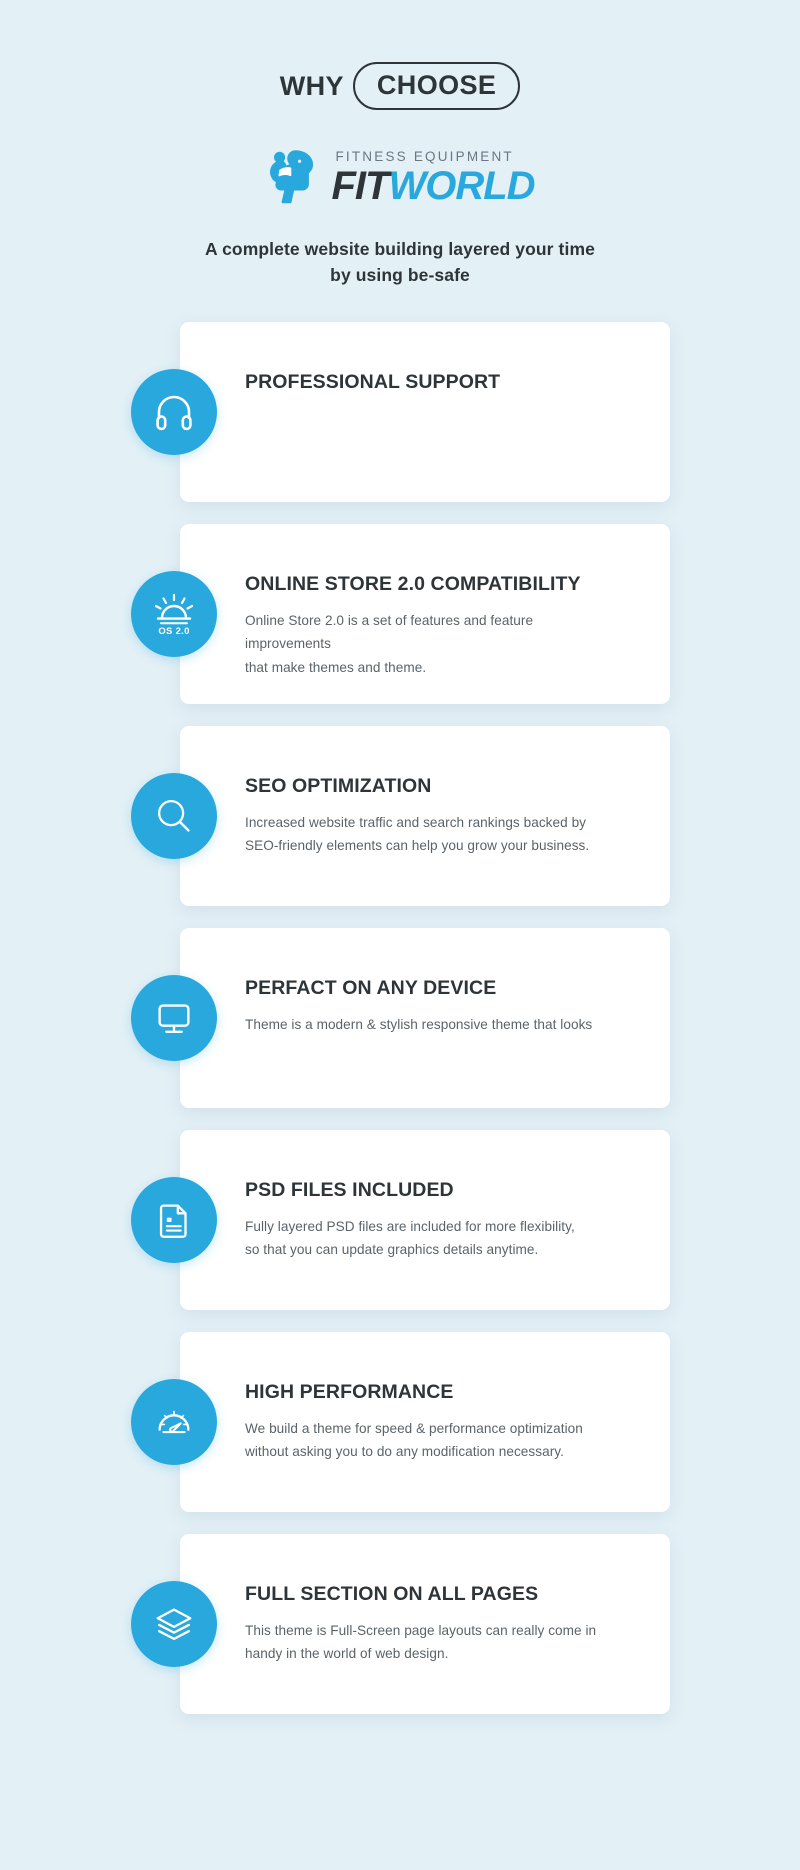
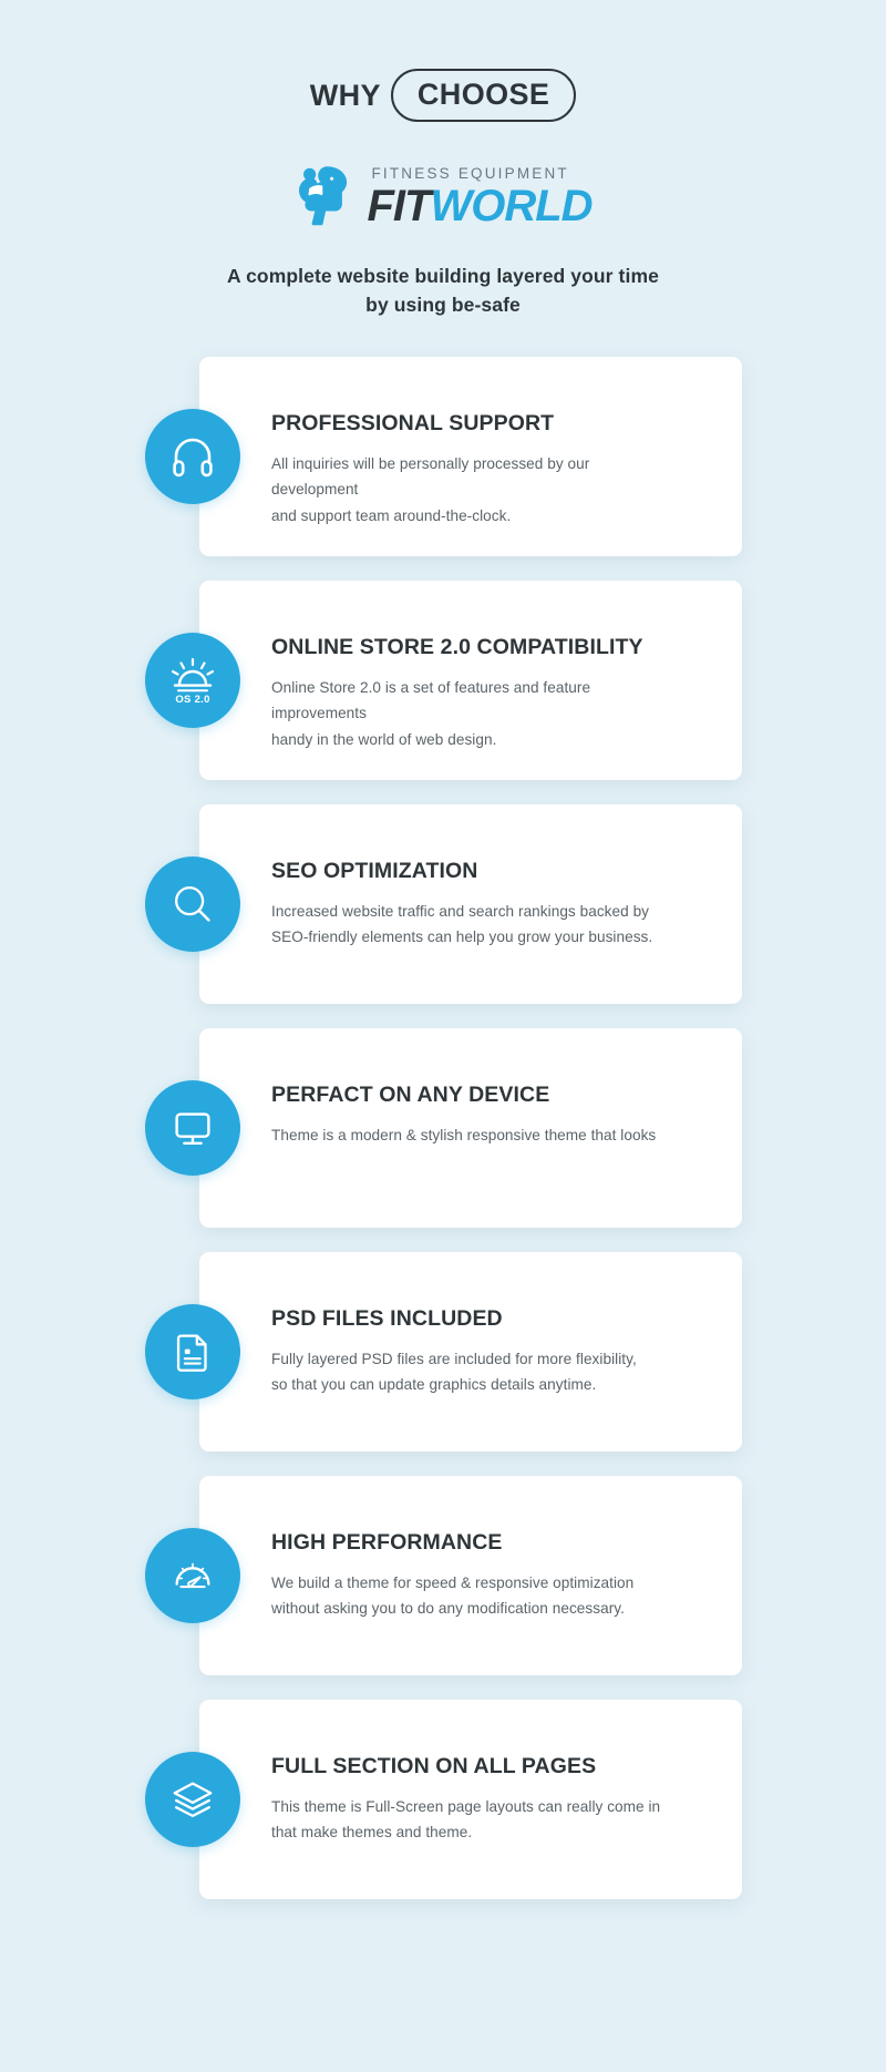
  WHY
  CHOOSE
  FITNESS EQUIPMENT
  FITWORLD
  A complete website building layered your time
  by using be-safe
  PROFESSIONAL SUPPORT
+ All inquiries will be personally processed by our development
+ and support team around-the-clock.
  OS 2.0
  ONLINE STORE 2.0 COMPATIBILITY
  Online Store 2.0 is a set of features and feature improvements
- that make themes and theme.
+ handy in the world of web design.
  SEO OPTIMIZATION
  Increased website traffic and search rankings backed by
  SEO-friendly elements can help you grow your business.
  PERFACT ON ANY DEVICE
  Theme is a modern & stylish responsive theme that looks
  PSD FILES INCLUDED
  Fully layered PSD files are included for more flexibility,
  so that you can update graphics details anytime.
  HIGH PERFORMANCE
- We build a theme for speed & performance optimization
+ We build a theme for speed & responsive optimization
  without asking you to do any modification necessary.
  FULL SECTION ON ALL PAGES
  This theme is Full-Screen page layouts can really come in
- handy in the world of web design.
+ that make themes and theme.
